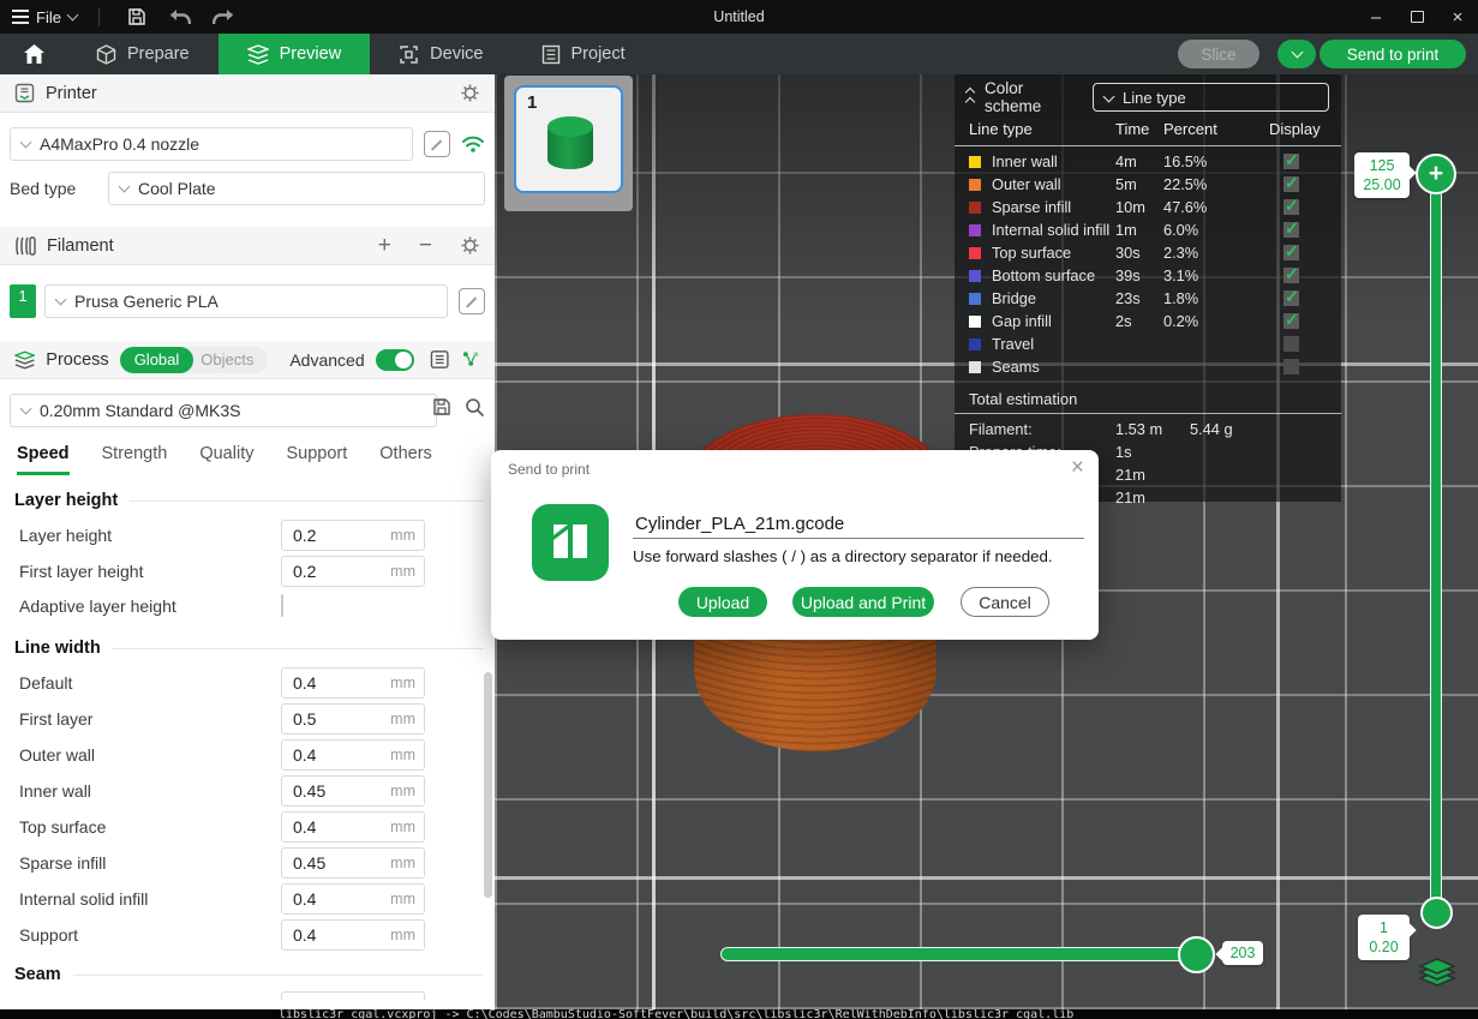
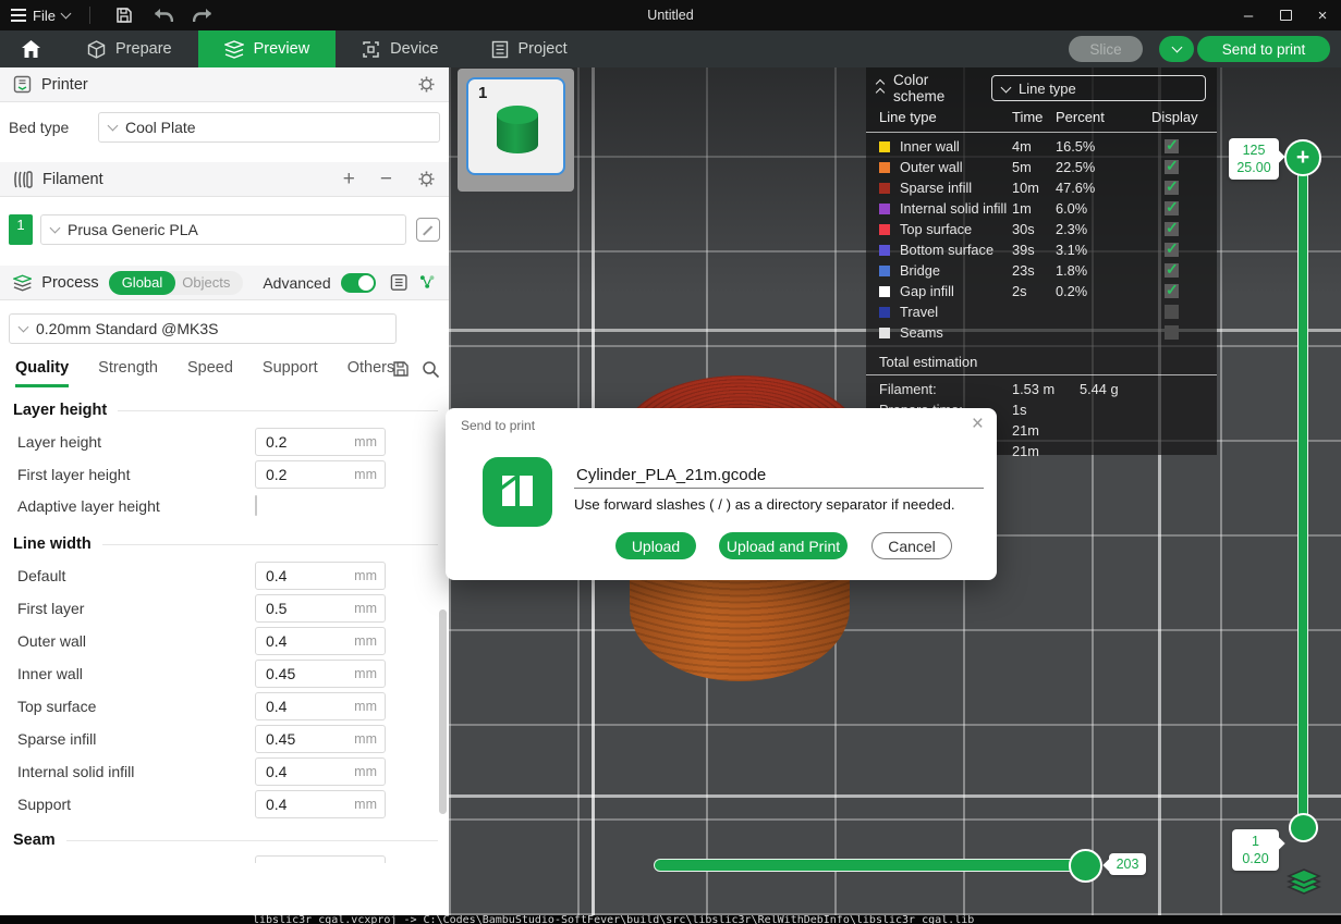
  File
  Untitled
  –
  ×
  Prepare
  Preview
  Device
  Project
  Slice
  Send to print
  1
  Printer
- A4MaxPro 0.4 nozzle
  Bed type
  Cool Plate
  Filament
  +
  −
  1
  Prusa Generic PLA
  Process
  Global
  Objects
  Advanced
  0.20mm Standard @MK3S
- Speed
+ Quality
  Strength
- Quality
+ Speed
  Support
  Others
  Layer height
  Layer height
  0.2
  mm
  First layer height
  0.2
  mm
  Adaptive layer height
  Line width
  Default
  0.4
  mm
  First layer
  0.5
  mm
  Outer wall
  0.4
  mm
  Inner wall
  0.45
  mm
  Top surface
  0.4
  mm
  Sparse infill
  0.45
  mm
  Internal solid infill
  0.4
  mm
  Support
  0.4
  mm
  Seam
  Color scheme
  Line type
  Line type
  Time
  Percent
  Display
  Inner wall
  4m
  16.5%
  Outer wall
  5m
  22.5%
  Sparse infill
  10m
  47.6%
  Internal solid infill
  1m
  6.0%
  Top surface
  30s
  2.3%
  Bottom surface
  39s
  3.1%
  Bridge
  23s
  1.8%
  Gap infill
  2s
  0.2%
  Travel
  Seams
  Total estimation
  Filament:
  1.53 m
  5.44 g
  1s
  21m
  21m
  +
  125
  25.00
  1
  0.20
  203
  Send to print
  ×
  Cylinder_PLA_21m.gcode
  Use forward slashes ( / ) as a directory separator if needed.
  Upload
  Upload and Print
  Cancel
  libslic3r_cgal.vcxproj -> C:\Codes\BambuStudio-SoftFever\build\src\libslic3r\RelWithDebInfo\libslic3r_cgal.lib
